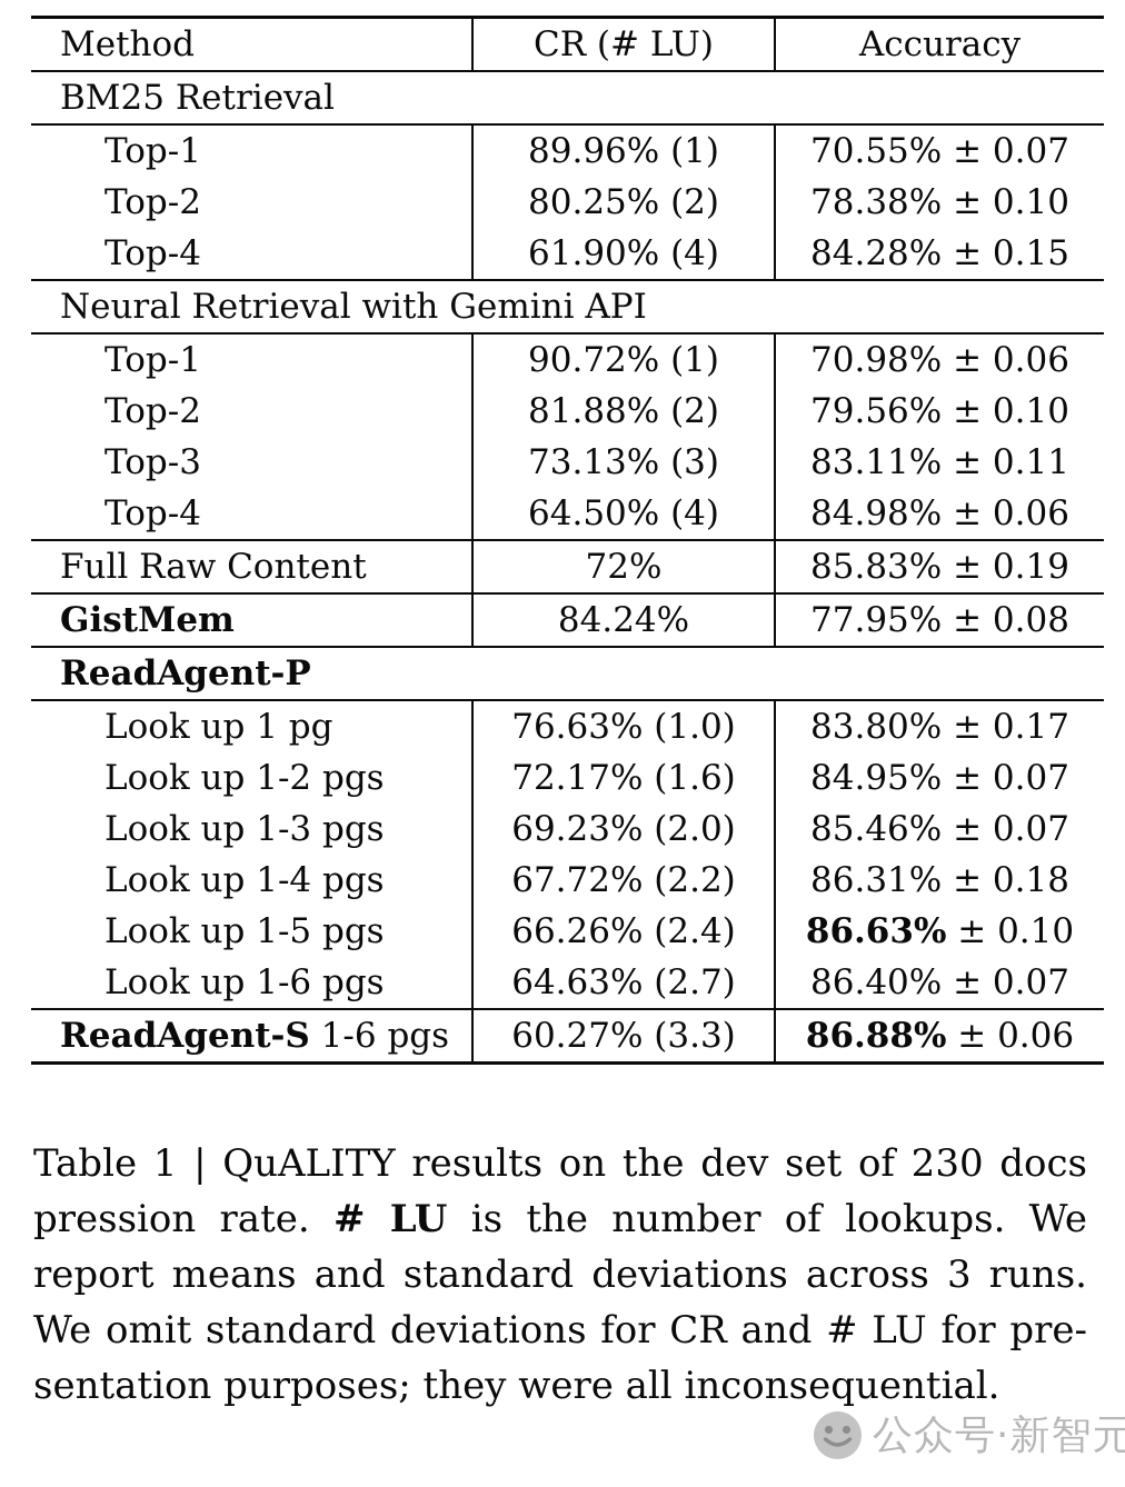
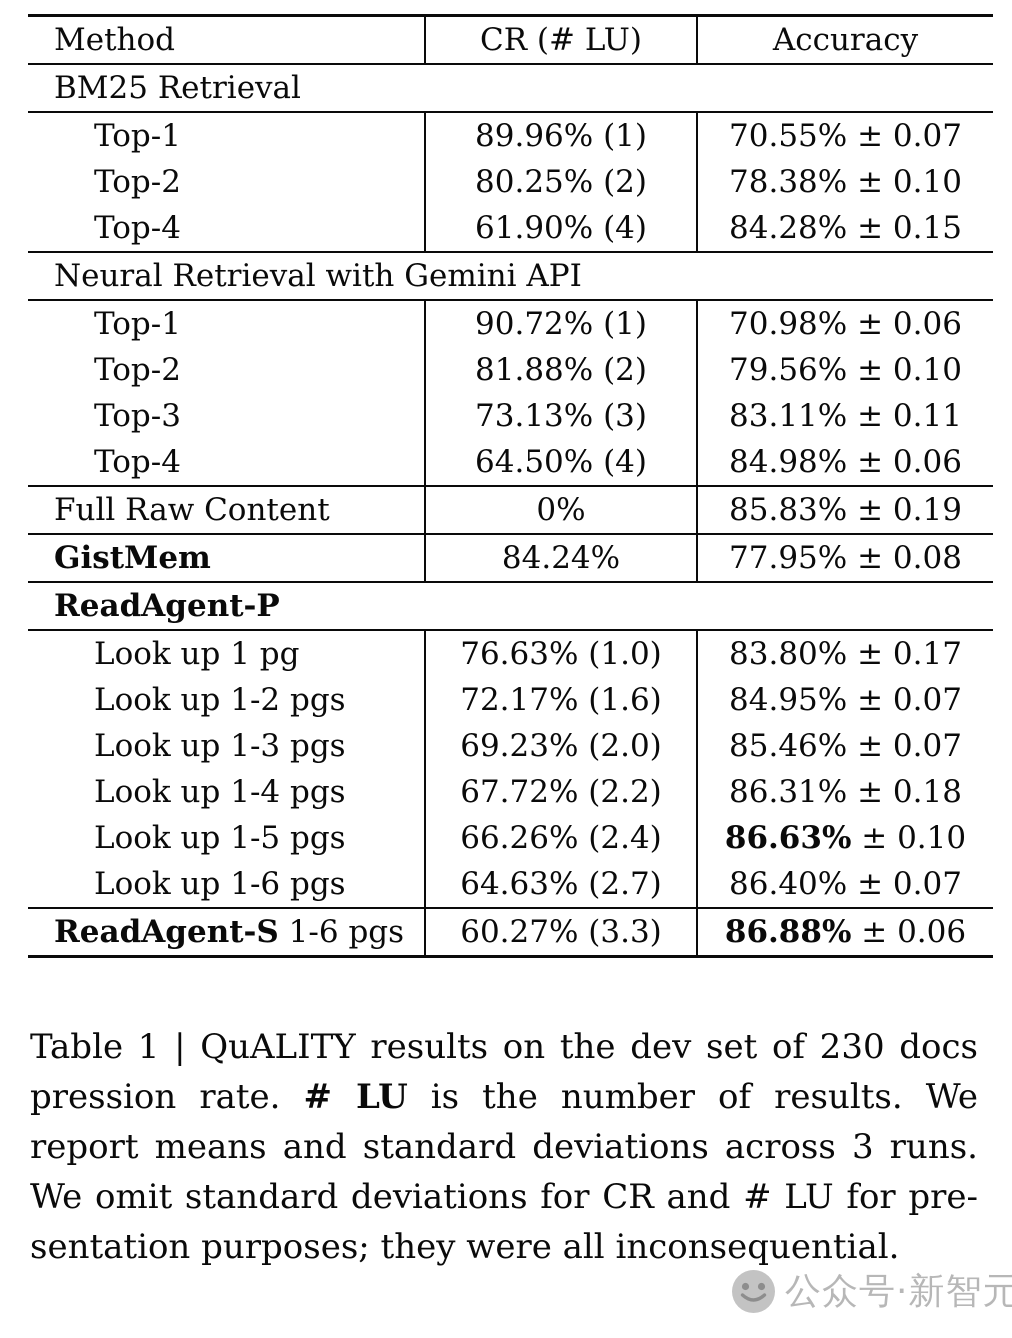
  Method	CR (# LU)	Accuracy
  BM25 Retrieval
  Top-1	89.96% (1)	70.55% ± 0.07
  Top-2	80.25% (2)	78.38% ± 0.10
  Top-4	61.90% (4)	84.28% ± 0.15
  Neural Retrieval with Gemini API
  Top-1	90.72% (1)	70.98% ± 0.06
  Top-2	81.88% (2)	79.56% ± 0.10
  Top-3	73.13% (3)	83.11% ± 0.11
  Top-4	64.50% (4)	84.98% ± 0.06
- Full Raw Content	72%	85.83% ± 0.19
+ Full Raw Content	0%	85.83% ± 0.19
  GistMem	84.24%	77.95% ± 0.08
  ReadAgent-P
  Look up 1 pg	76.63% (1.0)	83.80% ± 0.17
  Look up 1-2 pgs	72.17% (1.6)	84.95% ± 0.07
  Look up 1-3 pgs	69.23% (2.0)	85.46% ± 0.07
  Look up 1-4 pgs	67.72% (2.2)	86.31% ± 0.18
  Look up 1-5 pgs	66.26% (2.4)	86.63% ± 0.10
  Look up 1-6 pgs	64.63% (2.7)	86.40% ± 0.07
  ReadAgent-S 1-6 pgs	60.27% (3.3)	86.88% ± 0.06
  公众号·新智元
  Table 1 | QuALITY results on the dev set of 230 docs
- pression rate. # LU is the number of lookups. We
+ pression rate. # LU is the number of results. We
  report means and standard deviations across 3 runs.
  We omit standard deviations for CR and # LU for pre-
  sentation purposes; they were all inconsequential.
